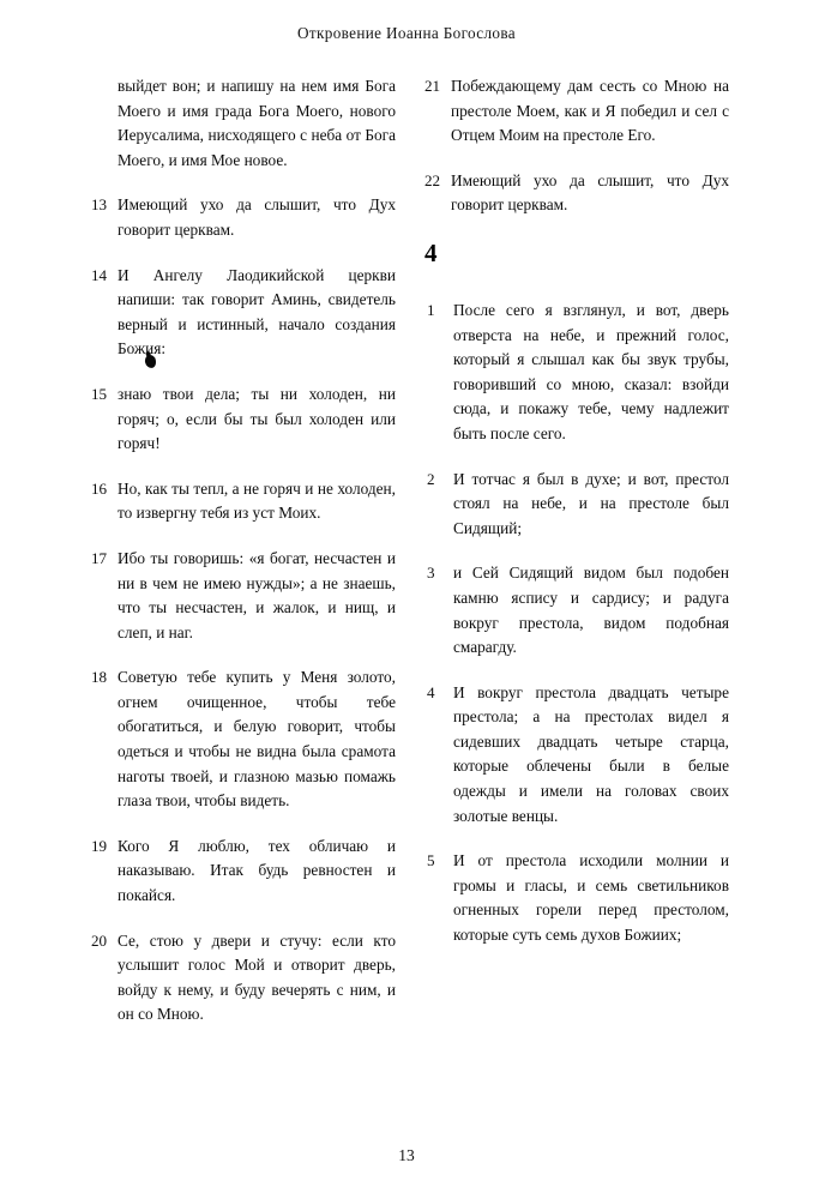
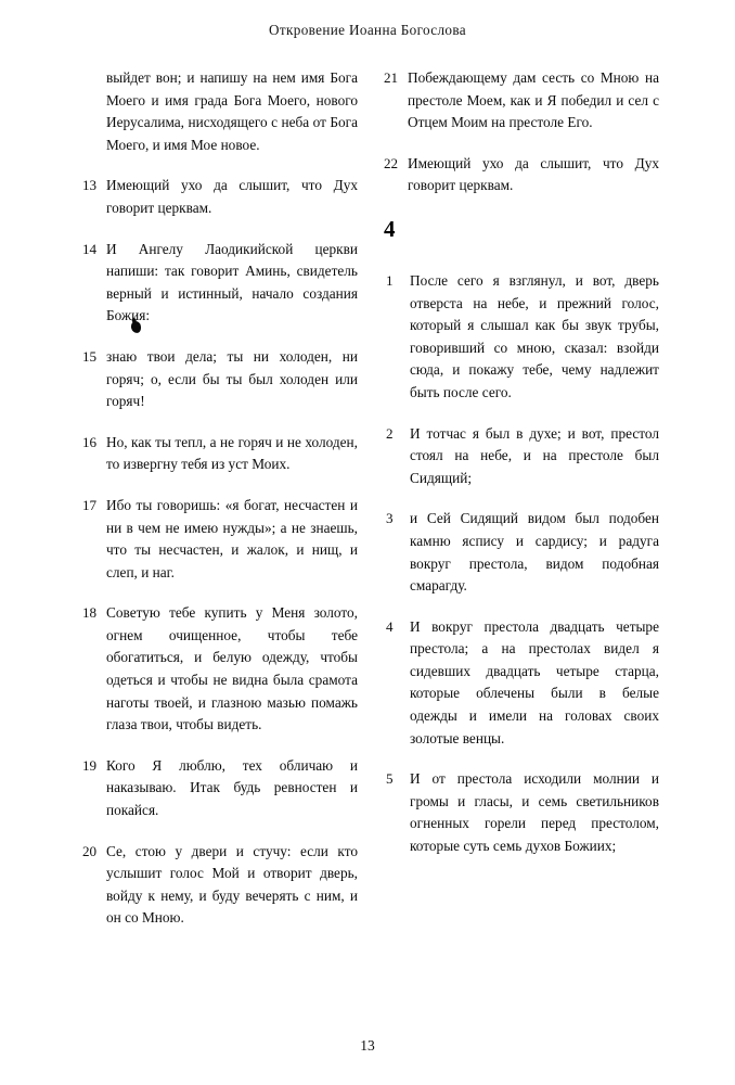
  Откровение Иоанна Богослова
  выйдет вон; и напишу на нем имя Бога Моего и имя града Бога Моего, нового Иерусалима, нисходящего с неба от Бога Моего, и имя Мое новое.
  13
  Имеющий ухо да слышит, что Дух говорит церквам.
  14
  И Ангелу Лаодикийской церкви напиши: так говорит Аминь, свидетель верный и истинный, начало создания Божия:
  15
  знаю твои дела; ты ни холоден, ни горяч; о, если бы ты был холоден или горяч!
  16
  Но, как ты тепл, а не горяч и не холоден, то извергну тебя из уст Моих.
  17
  Ибо ты говоришь: «я богат, несчастен и ни в чем не имею нужды»; а не знаешь, что ты несчастен, и жалок, и нищ, и слеп, и наг.
  18
- Советую тебе купить у Меня золото, огнем очищенное, чтобы тебе обогатиться, и белую говорит, чтобы одеться и чтобы не видна была срамота наготы твоей, и глазною мазью помажь глаза твои, чтобы видеть.
+ Советую тебе купить у Меня золото, огнем очищенное, чтобы тебе обогатиться, и белую одежду, чтобы одеться и чтобы не видна была срамота наготы твоей, и глазною мазью помажь глаза твои, чтобы видеть.
  19
  Кого Я люблю, тех обличаю и наказываю. Итак будь ревностен и покайся.
  20
  Се, стою у двери и стучу: если кто услышит голос Мой и отворит дверь, войду к нему, и буду вечерять с ним, и он со Мною.
  21
  Побеждающему дам сесть со Мною на престоле Моем, как и Я победил и сел с Отцем Моим на престоле Его.
  22
  Имеющий ухо да слышит, что Дух говорит церквам.
  4
  1
  После сего я взглянул, и вот, дверь отверста на небе, и прежний голос, который я слышал как бы звук трубы, говоривший со мною, сказал: взойди сюда, и покажу тебе, чему надлежит быть после сего.
  2
  И тотчас я был в духе; и вот, престол стоял на небе, и на престоле был Сидящий;
  3
  и Сей Сидящий видом был подобен камню яспису и сардису; и радуга вокруг престола, видом подобная смарагду.
  4
  И вокруг престола двадцать четыре престола; а на престолах видел я сидевших двадцать четыре старца, которые облечены были в белые одежды и имели на головах своих золотые венцы.
  5
  И от престола исходили молнии и громы и гласы, и семь светильников огненных горели перед престолом, которые суть семь духов Божиих;
  13
